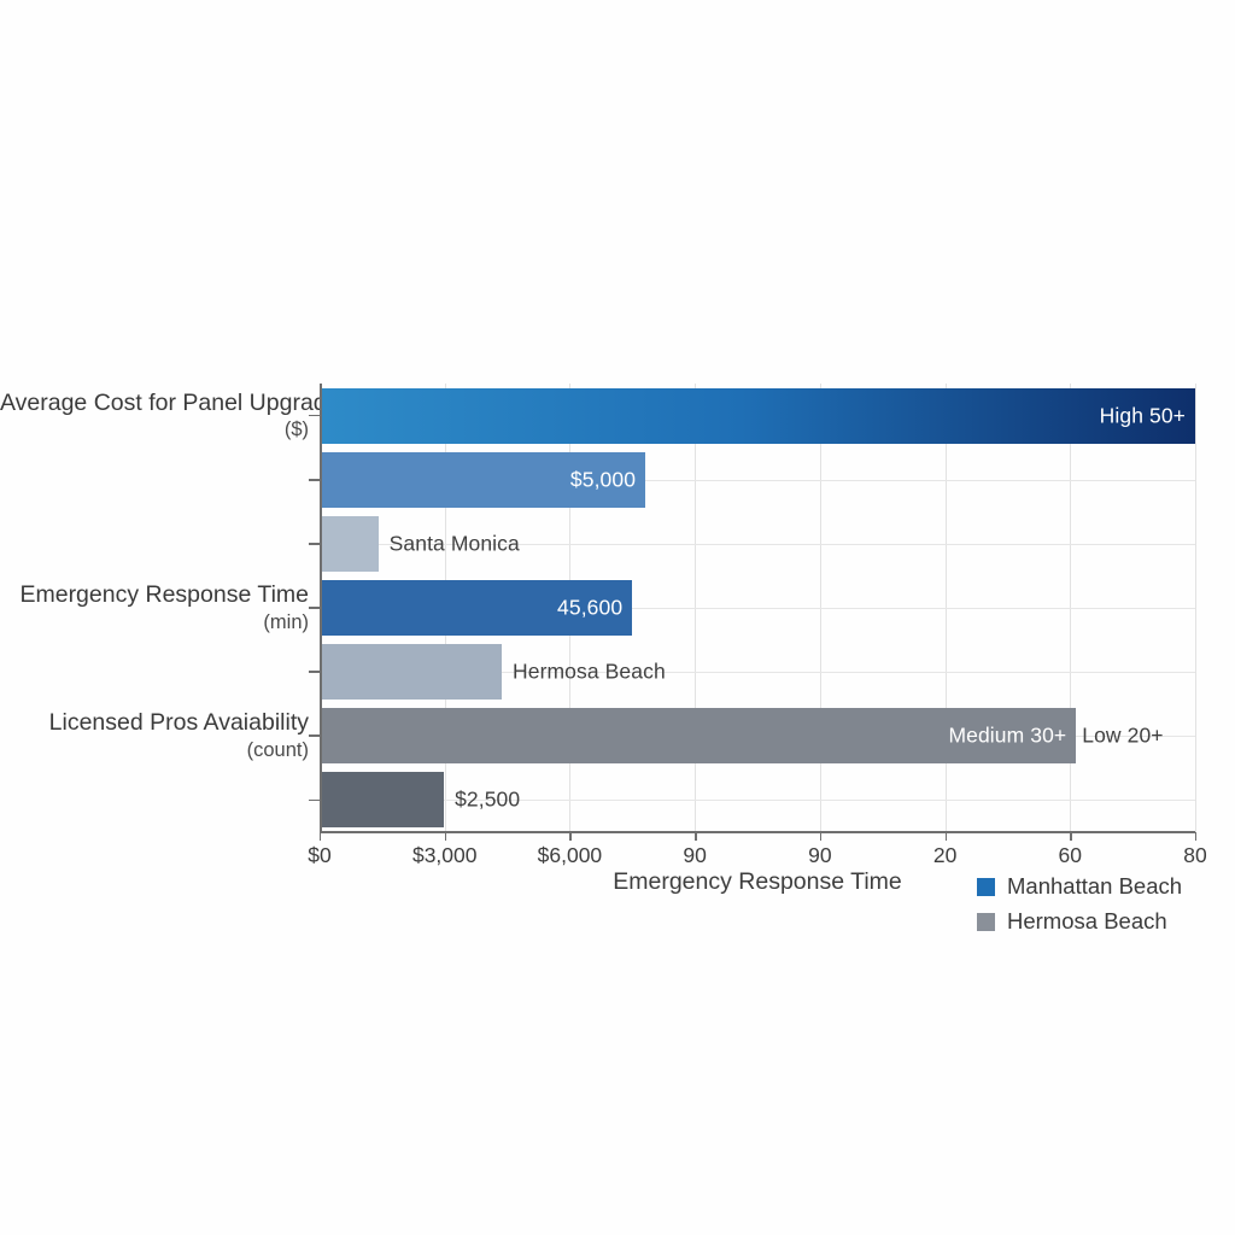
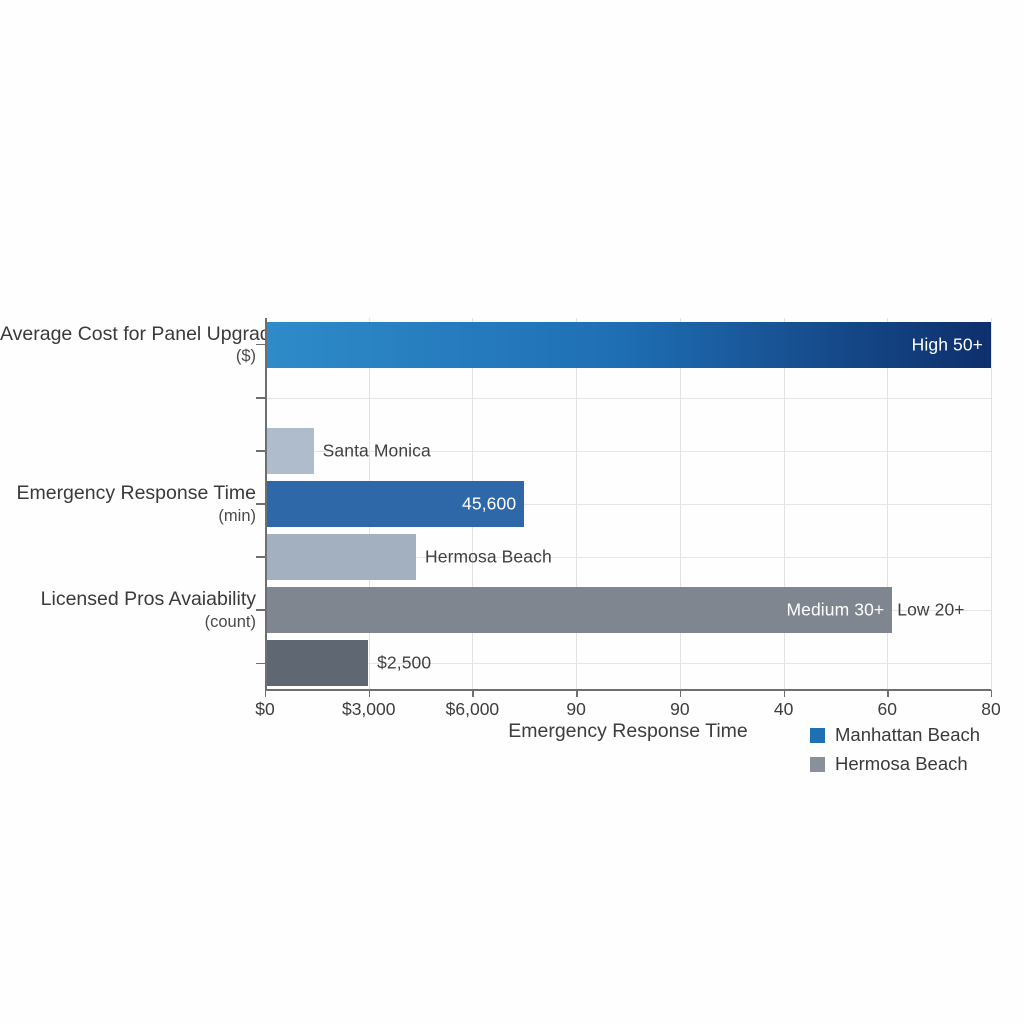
  Average Cost for Panel Upgra
  ($)
  Emergency Response Time
  (min)
  Licensed Pros Avaiability
  (count)
  High 50+
- $5,000
  Santa Monica
  45,600
  Hermosa Beach
  Medium 30+
  Low 20+
  $2,500
  $0
  $3,000
  $6,000
  90
  90
- 20
+ 40
  60
  80
  Emergency Response Time
  Manhattan Beach
  Hermosa Beach
